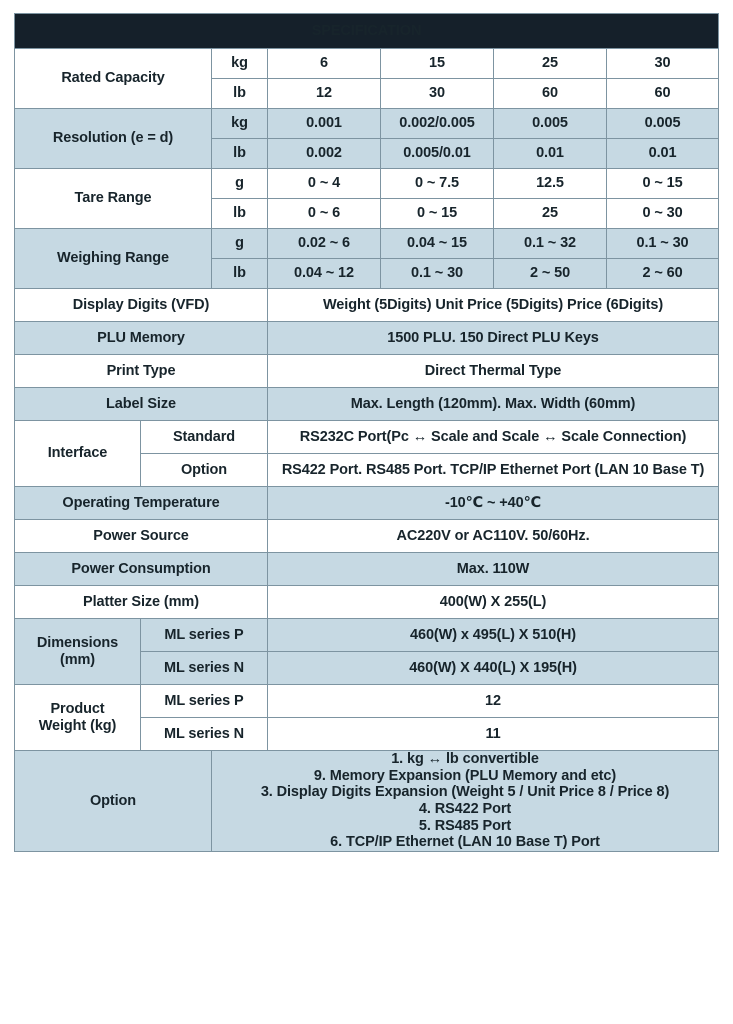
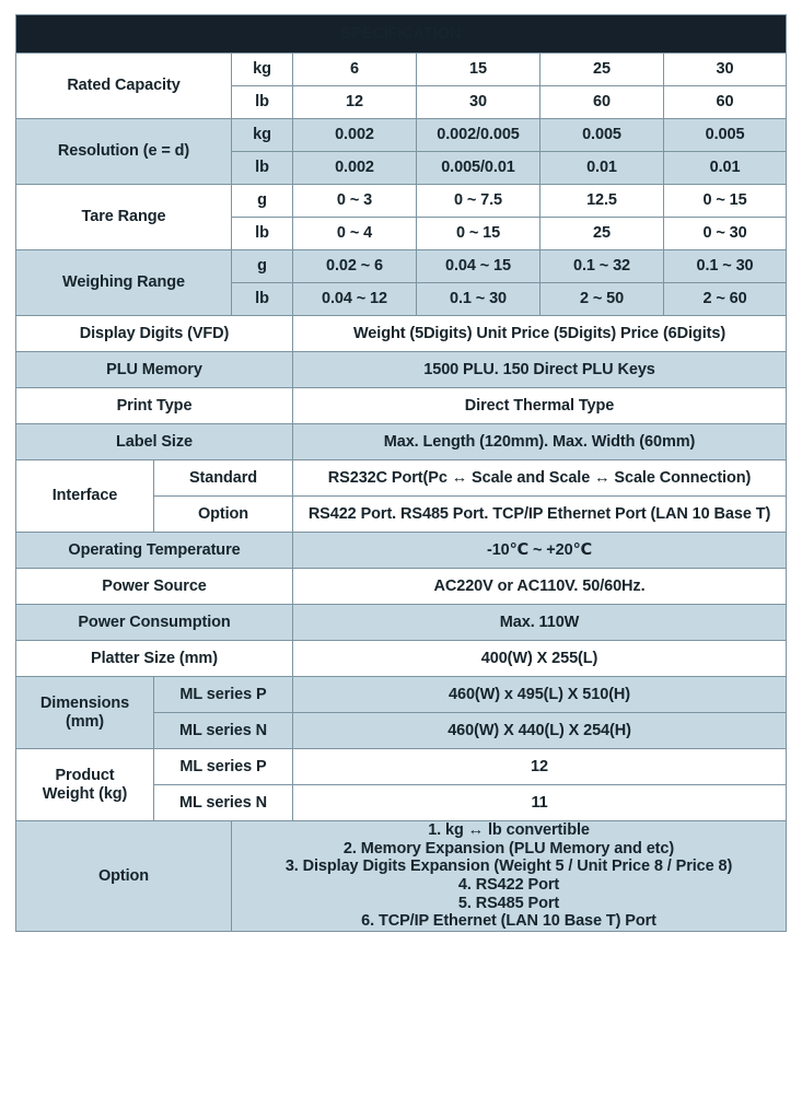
  Rated Capacity	kg	6	15	25	30
  lb	12	30	60	60
- Resolution (e = d)	kg	0.001	0.002/0.005	0.005	0.005
+ Resolution (e = d)	kg	0.002	0.002/0.005	0.005	0.005
  lb	0.002	0.005/0.01	0.01	0.01
- Tare Range	g	0 ~ 4	0 ~ 7.5	12.5	0 ~ 15
+ Tare Range	g	0 ~ 3	0 ~ 7.5	12.5	0 ~ 15
- lb	0 ~ 6	0 ~ 15	25	0 ~ 30
+ lb	0 ~ 4	0 ~ 15	25	0 ~ 30
  Weighing Range	g	0.02 ~ 6	0.04 ~ 15	0.1 ~ 32	0.1 ~ 30
  lb	0.04 ~ 12	0.1 ~ 30	2 ~ 50	2 ~ 60
  Display Digits (VFD)	Weight (5Digits) Unit Price (5Digits) Price (6Digits)
  PLU Memory	1500 PLU. 150 Direct PLU Keys
  Print Type	Direct Thermal Type
  Label Size	Max. Length (120mm). Max. Width (60mm)
  Interface	Standard	RS232C Port(Pc ↔ Scale and Scale ↔ Scale Connection)
  Option	RS422 Port. RS485 Port. TCP/IP Ethernet Port (LAN 10 Base T)
- Operating Temperature	-10℃ ~ +40℃
+ Operating Temperature	-10℃ ~ +20℃
  Power Source	AC220V or AC110V. 50/60Hz.
  Power Consumption	Max. 110W
  Platter Size (mm)	400(W) X 255(L)
  Dimensions (mm)	ML series P	460(W) x 495(L) X 510(H)
- ML series N	460(W) X 440(L) X 195(H)
+ ML series N	460(W) X 440(L) X 254(H)
  Product Weight (kg)	ML series P	12
  ML series N	11
- Option	1. kg ↔ lb convertible 9. Memory Expansion (PLU Memory and etc) 3. Display Digits Expansion (Weight 5 / Unit Price 8 / Price 8) 4. RS422 Port 5. RS485 Port 6. TCP/IP Ethernet (LAN 10 Base T) Port
+ Option	1. kg ↔ lb convertible 2. Memory Expansion (PLU Memory and etc) 3. Display Digits Expansion (Weight 5 / Unit Price 8 / Price 8) 4. RS422 Port 5. RS485 Port 6. TCP/IP Ethernet (LAN 10 Base T) Port
